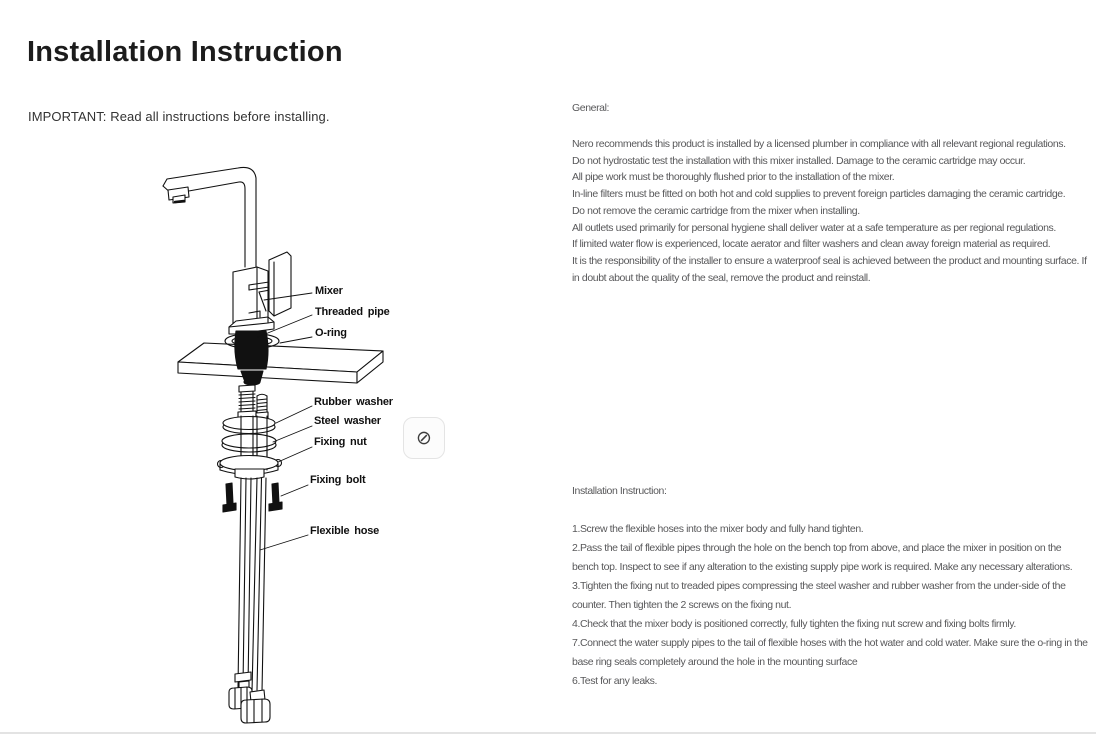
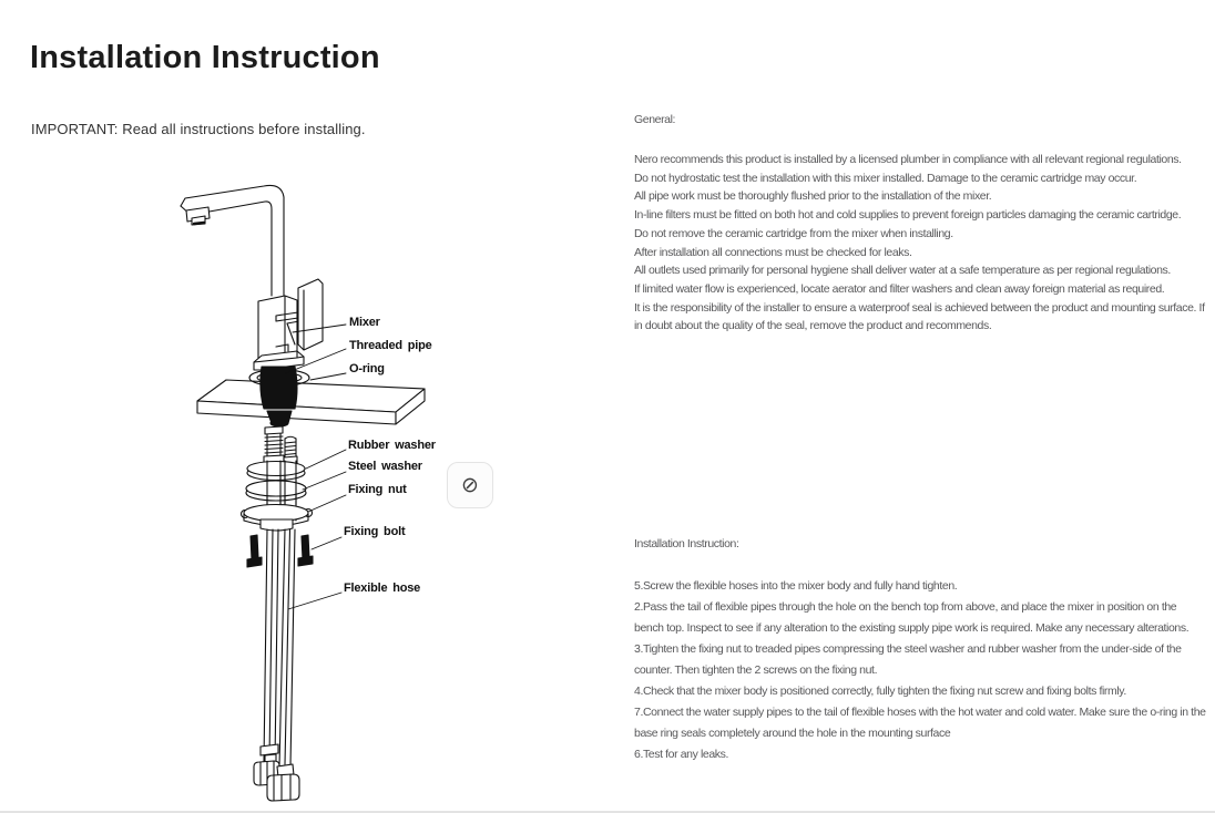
  Installation Instruction
  IMPORTANT: Read all instructions before installing.
  Mixer
  Threaded pipe
  O-ring
  Rubber washer
  Steel washer
  Fixing nut
  Fixing bolt
  Flexible hose
  ⊘
  General:
  Nero recommends this product is installed by a licensed plumber in compliance with all relevant regional regulations.
  Do not hydrostatic test the installation with this mixer installed. Damage to the ceramic cartridge may occur.
  All pipe work must be thoroughly flushed prior to the installation of the mixer.
  In-line filters must be fitted on both hot and cold supplies to prevent foreign particles damaging the ceramic cartridge.
  Do not remove the ceramic cartridge from the mixer when installing.
+ After installation all connections must be checked for leaks.
  All outlets used primarily for personal hygiene shall deliver water at a safe temperature as per regional regulations.
  If limited water flow is experienced, locate aerator and filter washers and clean away foreign material as required.
- It is the responsibility of the installer to ensure a waterproof seal is achieved between the product and mounting surface. If in doubt about the quality of the seal, remove the product and reinstall.
+ It is the responsibility of the installer to ensure a waterproof seal is achieved between the product and mounting surface. If in doubt about the quality of the seal, remove the product and recommends.
  Installation Instruction:
- 1.Screw the flexible hoses into the mixer body and fully hand tighten.
+ 5.Screw the flexible hoses into the mixer body and fully hand tighten.
  2.Pass the tail of flexible pipes through the hole on the bench top from above, and place the mixer in position on the bench top. Inspect to see if any alteration to the existing supply pipe work is required. Make any necessary alterations.
  3.Tighten the fixing nut to treaded pipes compressing the steel washer and rubber washer from the under-side of the counter. Then tighten the 2 screws on the fixing nut.
  4.Check that the mixer body is positioned correctly, fully tighten the fixing nut screw and fixing bolts firmly.
  7.Connect the water supply pipes to the tail of flexible hoses with the hot water and cold water. Make sure the o-ring in the base ring seals completely around the hole in the mounting surface
  6.Test for any leaks.
